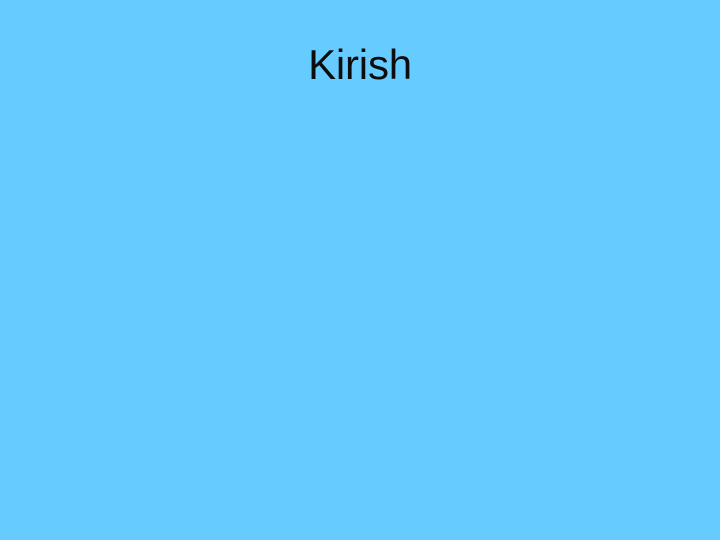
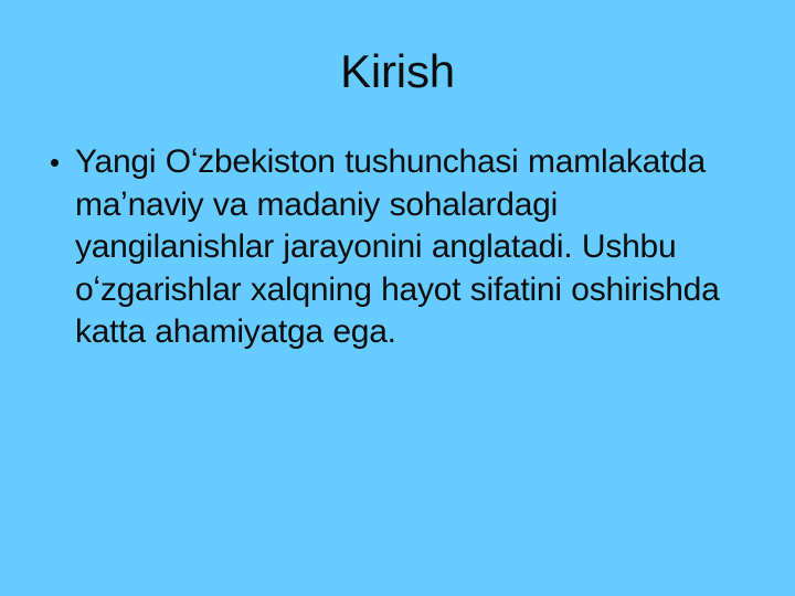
  Kirish
+ •
+ Yangi Oʻzbekiston tushunchasi mamlakatda maʼnaviy va madaniy sohalardagi yangilanishlar jarayonini anglatadi. Ushbu oʻzgarishlar xalqning hayot sifatini oshirishda katta ahamiyatga ega.
